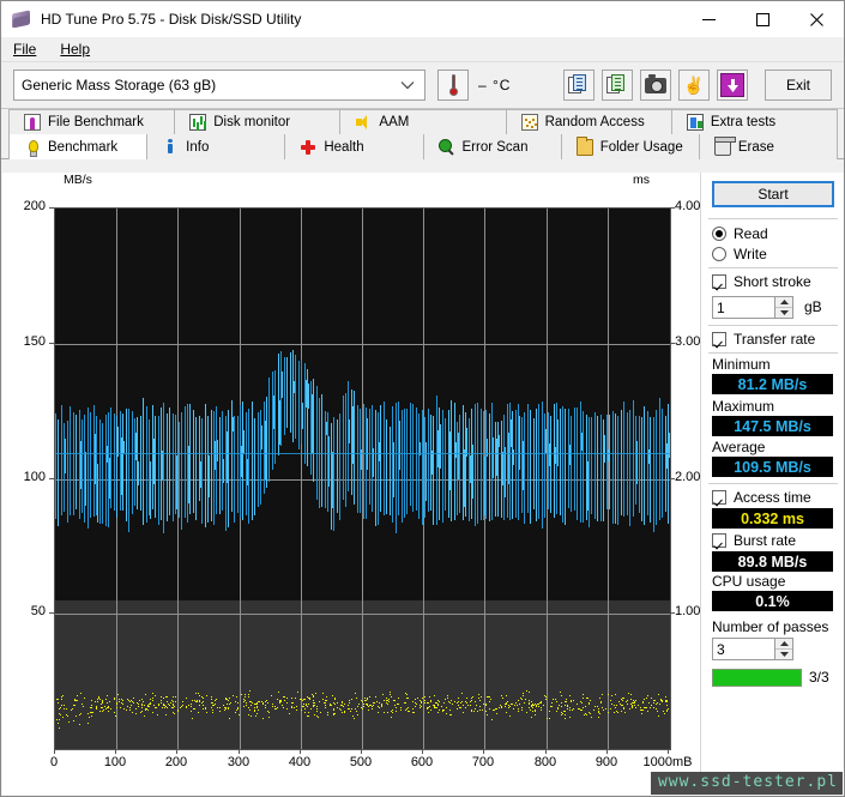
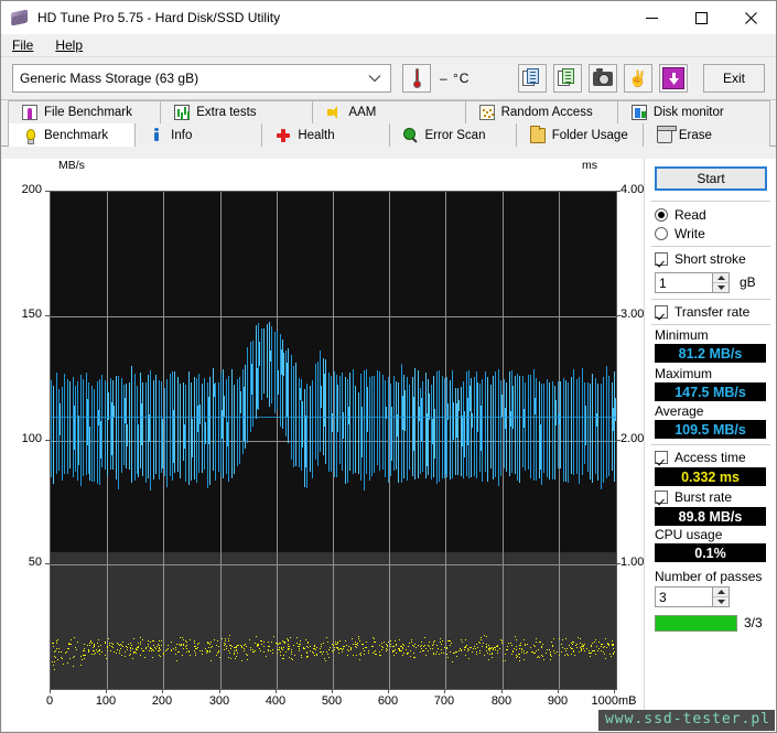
- HD Tune Pro 5.75 - Disk Disk/SSD Utility
+ HD Tune Pro 5.75 - Hard Disk/SSD Utility
  File
  Help
  Generic Mass Storage (63 gB)
  – °C
  ✌
  Exit
  File Benchmark
- Disk monitor
+ Extra tests
  AAM
  Random Access
- Extra tests
+ Disk monitor
  Benchmark
  Info
  Health
  Error Scan
  Folder Usage
  Erase
  MB/s
  ms
  50
  100
  150
  200
  1.00
  2.00
  3.00
  4.00
  0
  100
  200
  300
  400
  500
  600
  700
  800
  900
  1000mB
  Start
  Read
  Write
  Short stroke
  1
  gB
  Transfer rate
  Minimum
  81.2 MB/s
  Maximum
  147.5 MB/s
  Average
  109.5 MB/s
  Access time
  0.332 ms
  Burst rate
  89.8 MB/s
  CPU usage
  0.1%
  Number of passes
  3
  3/3
  www.ssd-tester.pl
